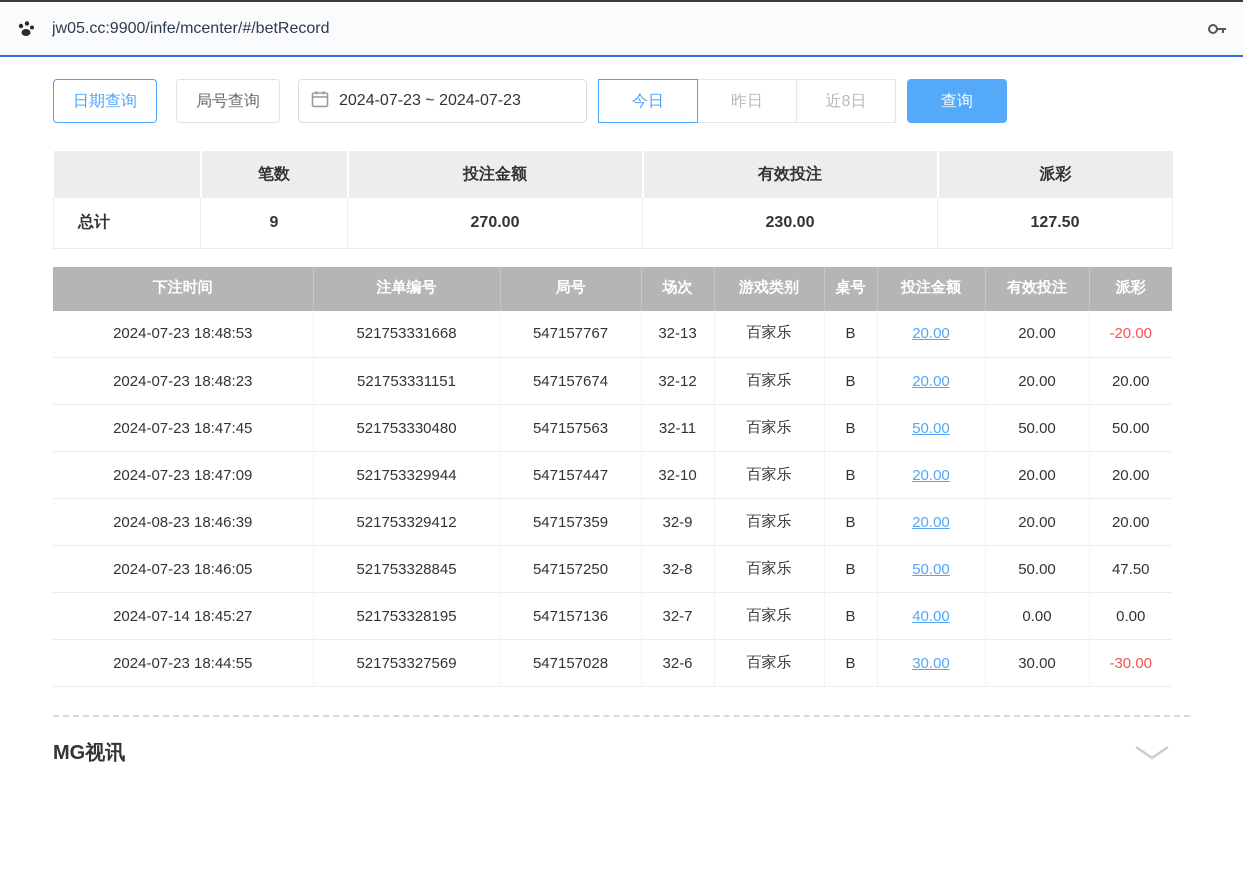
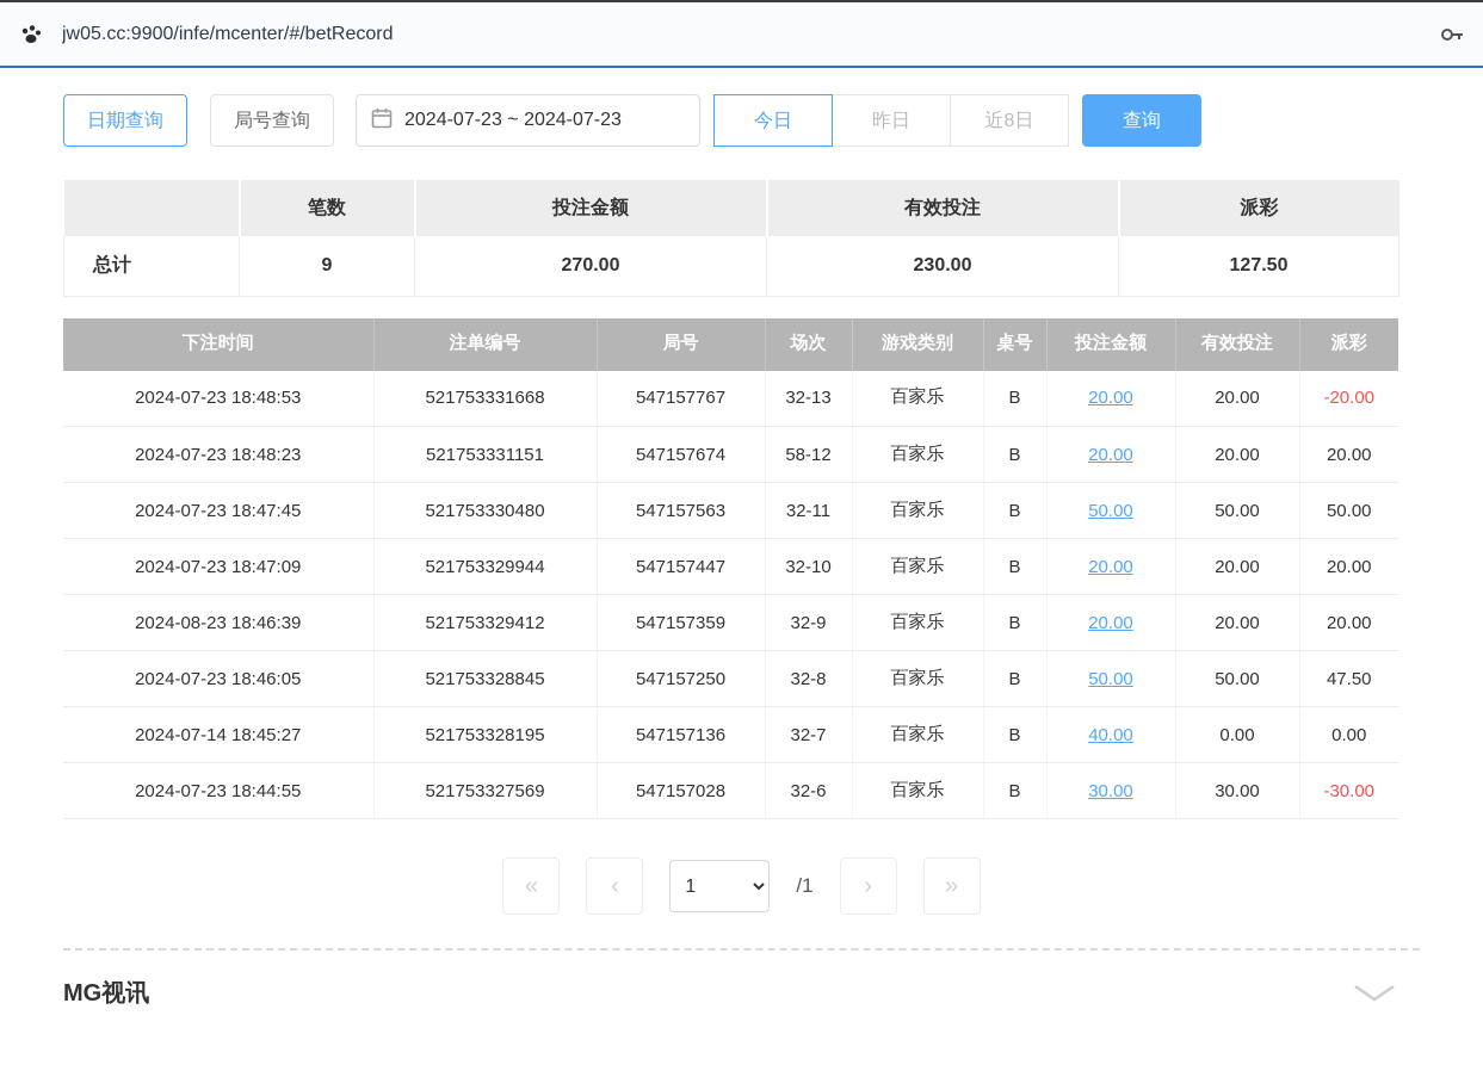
  jw05.cc:9900/infe/mcenter/#/betRecord
  日期查询
  局号查询
  2024-07-23 ~ 2024-07-23
  今日
  昨日
  近8日
  查询
  	笔数	投注金额	有效投注	派彩
  总计	9	270.00	230.00	127.50
  下注时间	注单编号	局号	场次	游戏类别	桌号	投注金额	有效投注	派彩
  2024-07-23 18:48:53	521753331668	547157767	32-13	百家乐	B	20.00	20.00	-20.00
- 2024-07-23 18:48:23	521753331151	547157674	32-12	百家乐	B	20.00	20.00	20.00
+ 2024-07-23 18:48:23	521753331151	547157674	58-12	百家乐	B	20.00	20.00	20.00
  2024-07-23 18:47:45	521753330480	547157563	32-11	百家乐	B	50.00	50.00	50.00
  2024-07-23 18:47:09	521753329944	547157447	32-10	百家乐	B	20.00	20.00	20.00
  2024-08-23 18:46:39	521753329412	547157359	32-9	百家乐	B	20.00	20.00	20.00
  2024-07-23 18:46:05	521753328845	547157250	32-8	百家乐	B	50.00	50.00	47.50
  2024-07-14 18:45:27	521753328195	547157136	32-7	百家乐	B	40.00	0.00	0.00
  2024-07-23 18:44:55	521753327569	547157028	32-6	百家乐	B	30.00	30.00	-30.00
+ «
+ ‹
+ 1
+ /1
+ ›
+ »
  MG视讯
